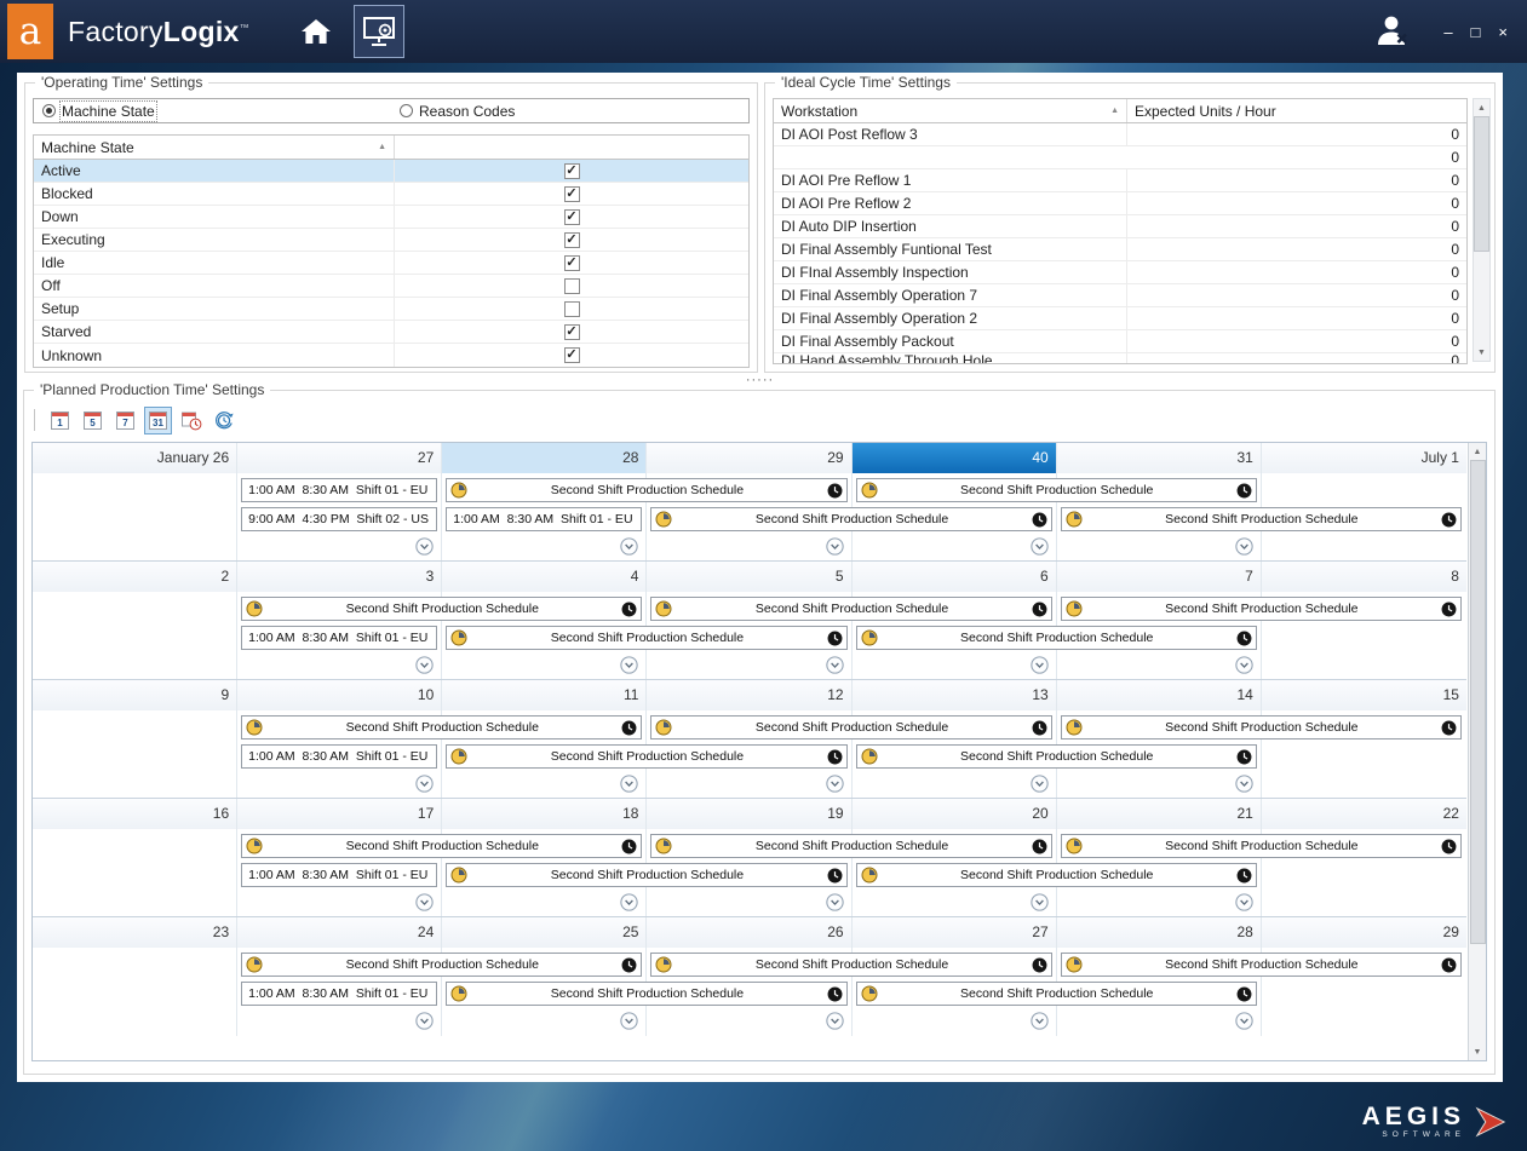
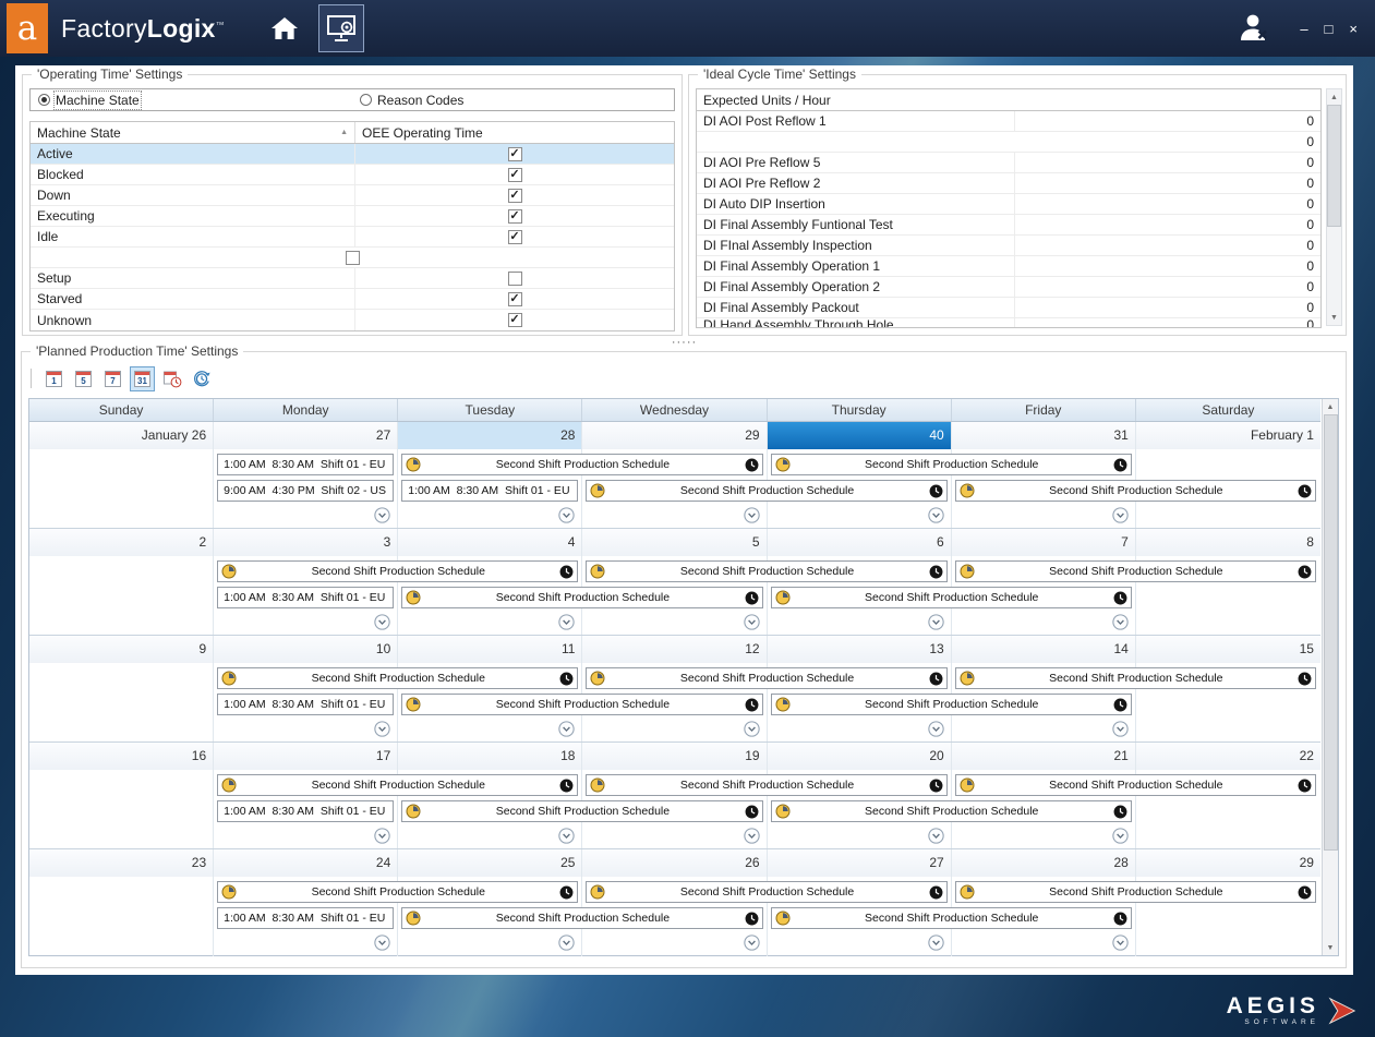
  a
  FactoryLogix™
  –
  □
  ×
  'Operating Time' Settings
  Machine State
  Reason Codes
  Machine State
+ OEE Operating Time
  Active
  ✓
  Blocked
  ✓
  Down
  ✓
  Executing
  ✓
  Idle
  ✓
- Off
  Setup
  Starved
  ✓
  Unknown
  ✓
  'Ideal Cycle Time' Settings
- Workstation
  Expected Units / Hour
- DI AOI Post Reflow 3
+ DI AOI Post Reflow 1
  0
  0
- DI AOI Pre Reflow 1
+ DI AOI Pre Reflow 5
  0
  DI AOI Pre Reflow 2
  0
  DI Auto DIP Insertion
  0
  DI Final Assembly Funtional Test
  0
  DI FInal Assembly Inspection
  0
- DI Final Assembly Operation 7
+ DI Final Assembly Operation 1
  0
  DI Final Assembly Operation 2
  0
  DI Final Assembly Packout
  0
  DI Hand Assembly Through Hole
  0
  ·····
  'Planned Production Time' Settings
  1
  5
  7
  31
+ Sunday
+ Monday
+ Tuesday
+ Wednesday
+ Thursday
+ Friday
+ Saturday
  January 26
  27
  28
  29
  40
  31
- July 1
+ February 1
  1:00 AM 8:30 AM Shift 01 - EU
  Second Shift Production Schedule
  Second Shift Production Schedule
  9:00 AM 4:30 PM Shift 02 - US
  1:00 AM 8:30 AM Shift 01 - EU
  Second Shift Production Schedule
  Second Shift Production Schedule
  2
  3
  4
  5
  6
  7
  8
  Second Shift Production Schedule
  Second Shift Production Schedule
  Second Shift Production Schedule
  1:00 AM 8:30 AM Shift 01 - EU
  Second Shift Production Schedule
  Second Shift Production Schedule
  9
  10
  11
  12
  13
  14
  15
  Second Shift Production Schedule
  Second Shift Production Schedule
  Second Shift Production Schedule
  1:00 AM 8:30 AM Shift 01 - EU
  Second Shift Production Schedule
  Second Shift Production Schedule
  16
  17
  18
  19
  20
  21
  22
  Second Shift Production Schedule
  Second Shift Production Schedule
  Second Shift Production Schedule
  1:00 AM 8:30 AM Shift 01 - EU
  Second Shift Production Schedule
  Second Shift Production Schedule
  23
  24
  25
  26
  27
  28
  29
  Second Shift Production Schedule
  Second Shift Production Schedule
  Second Shift Production Schedule
  1:00 AM 8:30 AM Shift 01 - EU
  Second Shift Production Schedule
  Second Shift Production Schedule
  AEGIS
